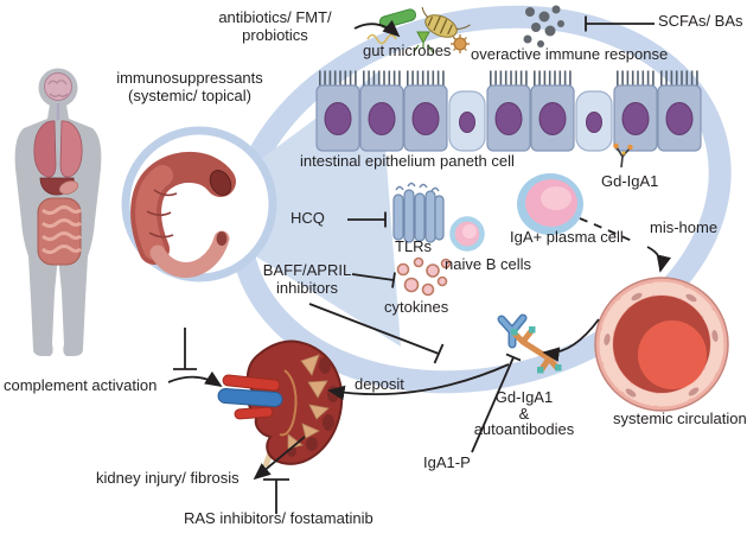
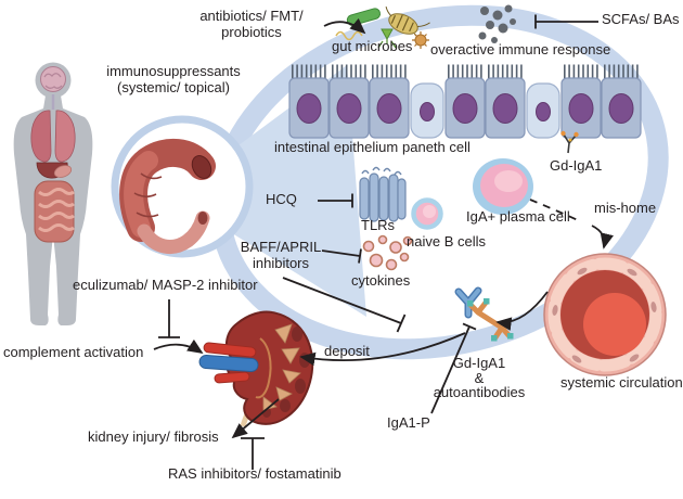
  antibiotics/ FMT/
  probiotics
  gut microbes
  overactive immune response
  SCFAs/ BAs
  immunosuppressants
  (systemic/ topical)
  intestinal epithelium
  paneth cell
  Gd-IgA1
  HCQ
  TLRs
  naive B cells
  IgA+ plasma cell
  mis-home
  BAFF/APRIL
  inhibitors
  cytokines
+ eculizumab/ MASP-2 inhibitor
  complement activation
  deposit
  Gd-IgA1
  &
  autoantibodies
  systemic circulation
  IgA1-P
  kidney injury/ fibrosis
  RAS inhibitors/ fostamatinib
